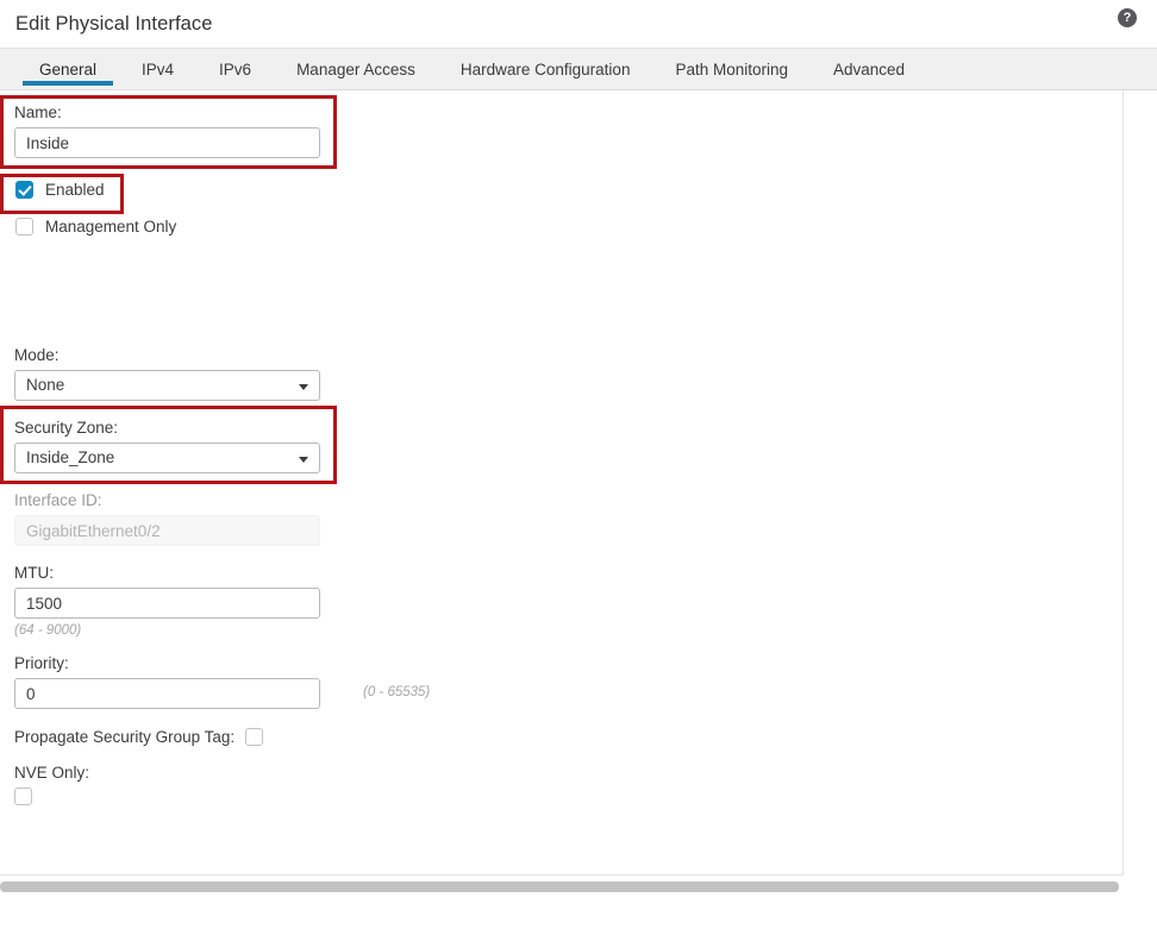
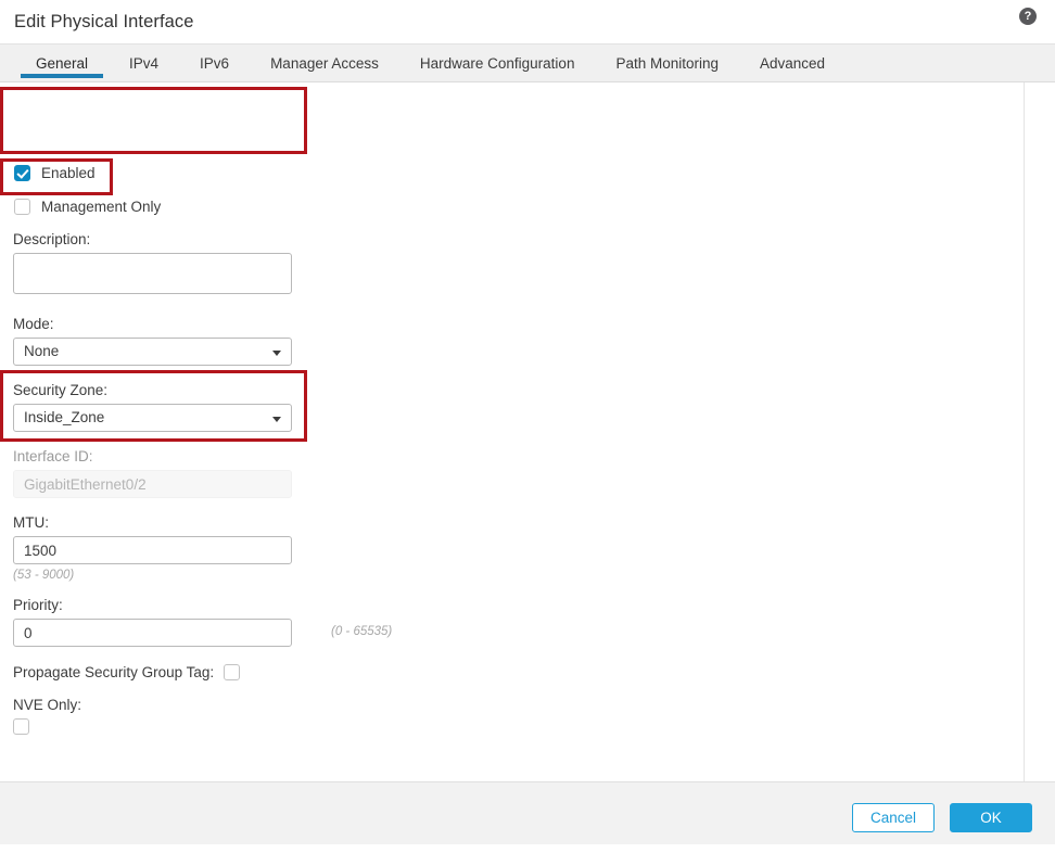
  Edit Physical Interface
  ?
  General
  IPv4
  IPv6
  Manager Access
  Hardware Configuration
  Path Monitoring
  Advanced
- Name:
- Inside
  Enabled
  Management Only
+ Description:
  Mode:
  None
  Security Zone:
  Inside_Zone
  Interface ID:
  GigabitEthernet0/2
  MTU:
  1500
- (64 - 9000)
+ (53 - 9000)
  Priority:
  0
  (0 - 65535)
  Propagate Security Group Tag:
  NVE Only:
+ Cancel
+ OK
